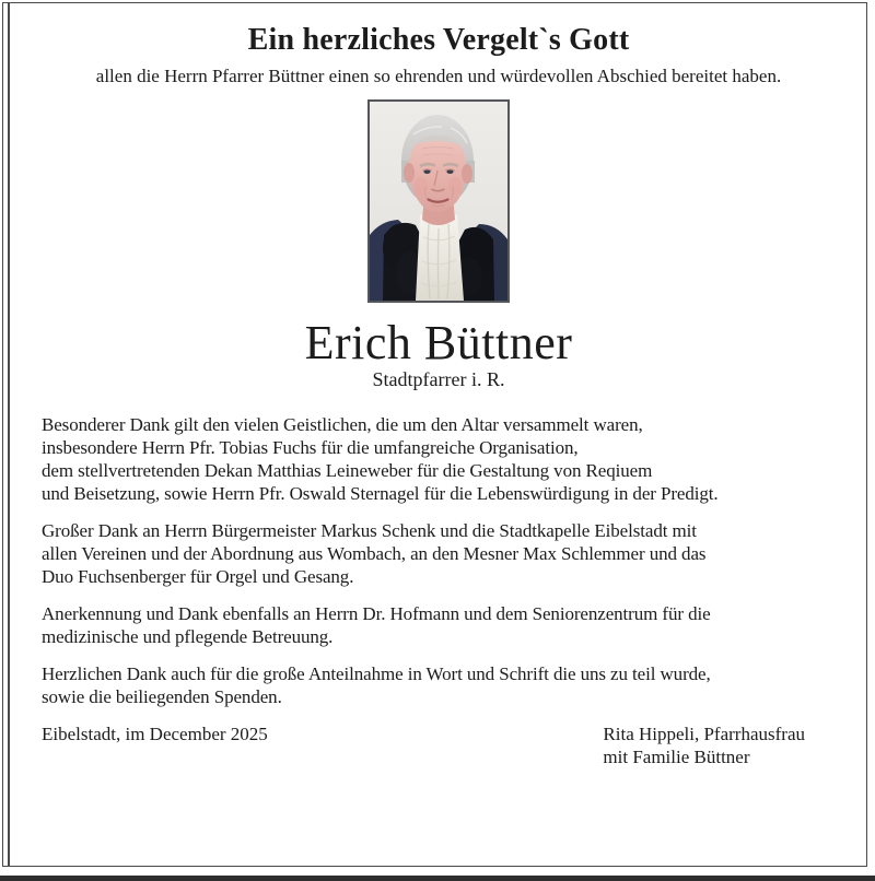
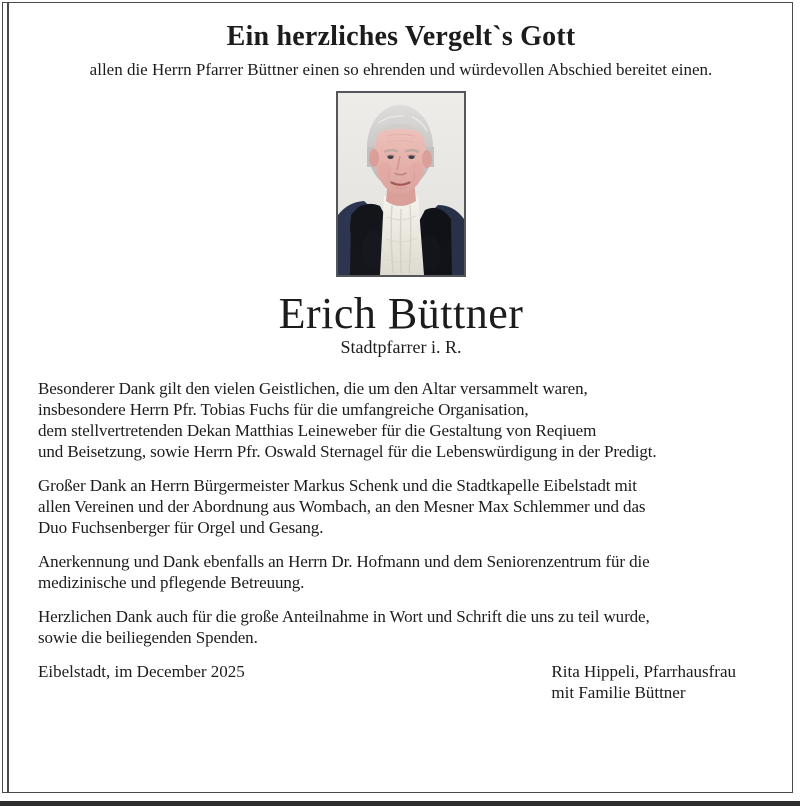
  Ein herzliches Vergelt`s Gott
- allen die Herrn Pfarrer Büttner einen so ehrenden und würdevollen Abschied bereitet haben.
+ allen die Herrn Pfarrer Büttner einen so ehrenden und würdevollen Abschied bereitet einen.
  Erich Büttner
  Stadtpfarrer i. R.
  Besonderer Dank gilt den vielen Geistlichen, die um den Altar versammelt waren,
  insbesondere Herrn Pfr. Tobias Fuchs für die umfangreiche Organisation,
  dem stellvertretenden Dekan Matthias Leineweber für die Gestaltung von Reqiuem
  und Beisetzung, sowie Herrn Pfr. Oswald Sternagel für die Lebenswürdigung in der Predigt.
  Großer Dank an Herrn Bürgermeister Markus Schenk und die Stadtkapelle Eibelstadt mit
  allen Vereinen und der Abordnung aus Wombach, an den Mesner Max Schlemmer und das
  Duo Fuchsenberger für Orgel und Gesang.
  Anerkennung und Dank ebenfalls an Herrn Dr. Hofmann und dem Seniorenzentrum für die
  medizinische und pflegende Betreuung.
  Herzlichen Dank auch für die große Anteilnahme in Wort und Schrift die uns zu teil wurde,
  sowie die beiliegenden Spenden.
  Eibelstadt, im December 2025
  Rita Hippeli, Pfarrhausfrau
  mit Familie Büttner
